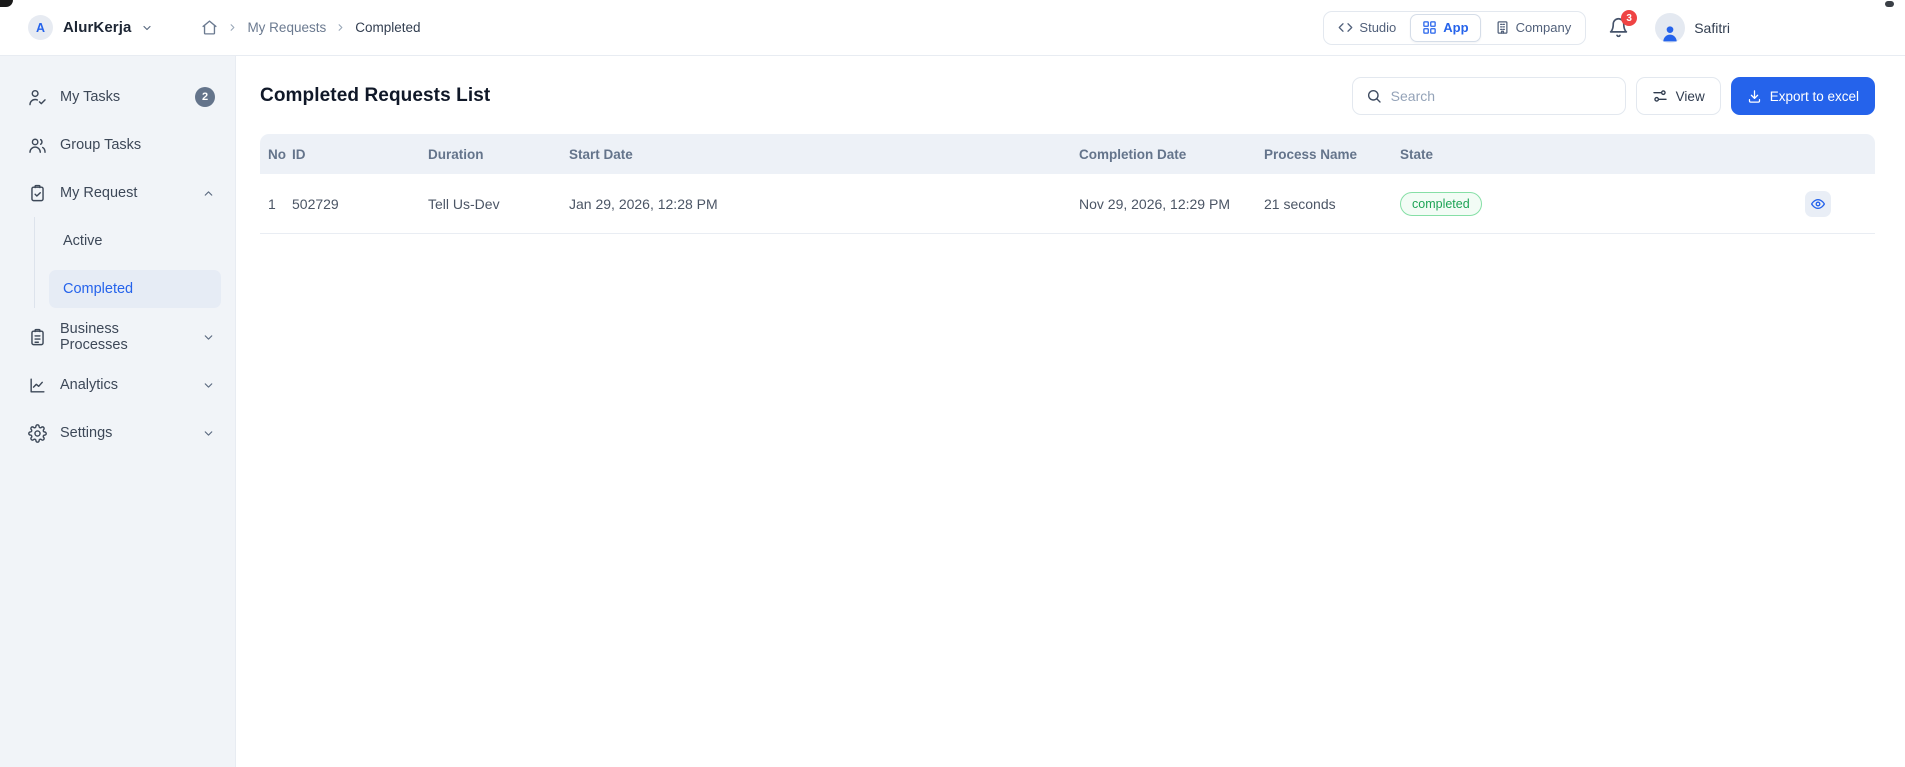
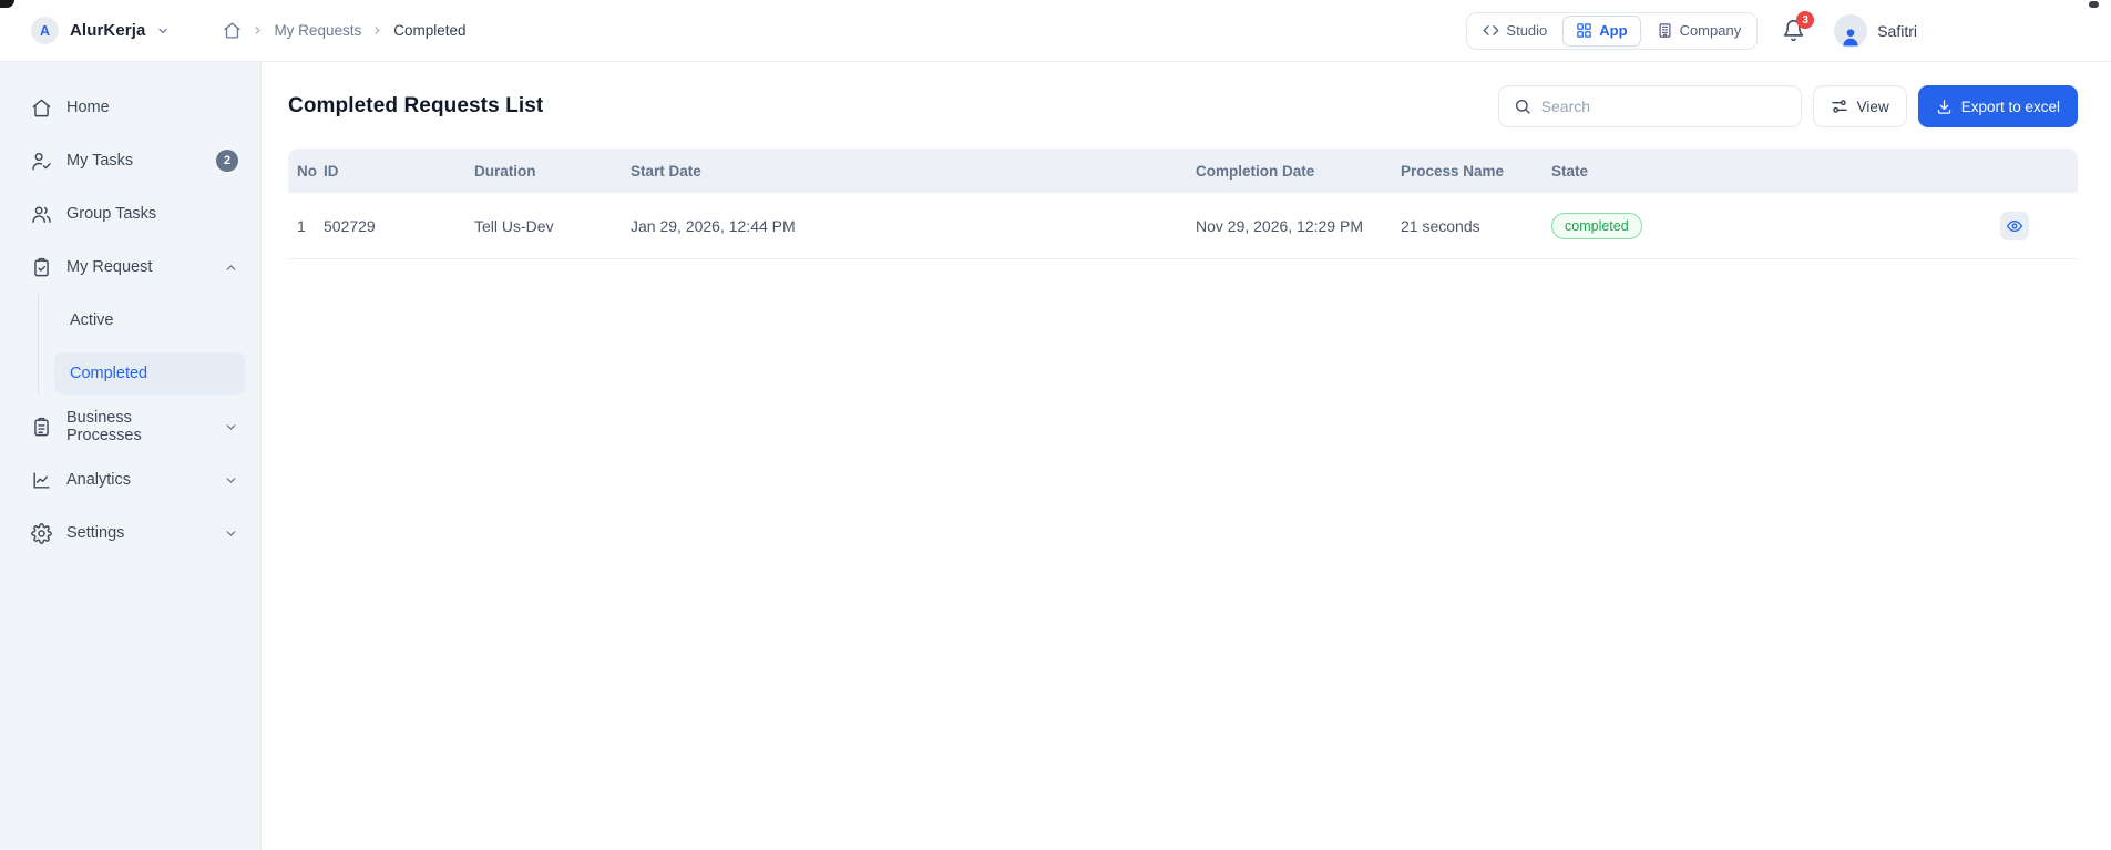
  A
  AlurKerja
  My Requests
  Completed
  Studio
  App
  Company
  3
  Safitri
+ Home
  My Tasks
  2
  Group Tasks
  My Request
  Active
  Completed
  Business Processes
  Analytics
  Settings
  Completed Requests List
  Search
  View
  Export to excel
  No
  ID
  Duration
  Start Date
  Completion Date
  Process Name
  State
  1
  502729
  Tell Us-Dev
- Jan 29, 2026, 12:28 PM
+ Jan 29, 2026, 12:44 PM
  Nov 29, 2026, 12:29 PM
  21 seconds
  completed
